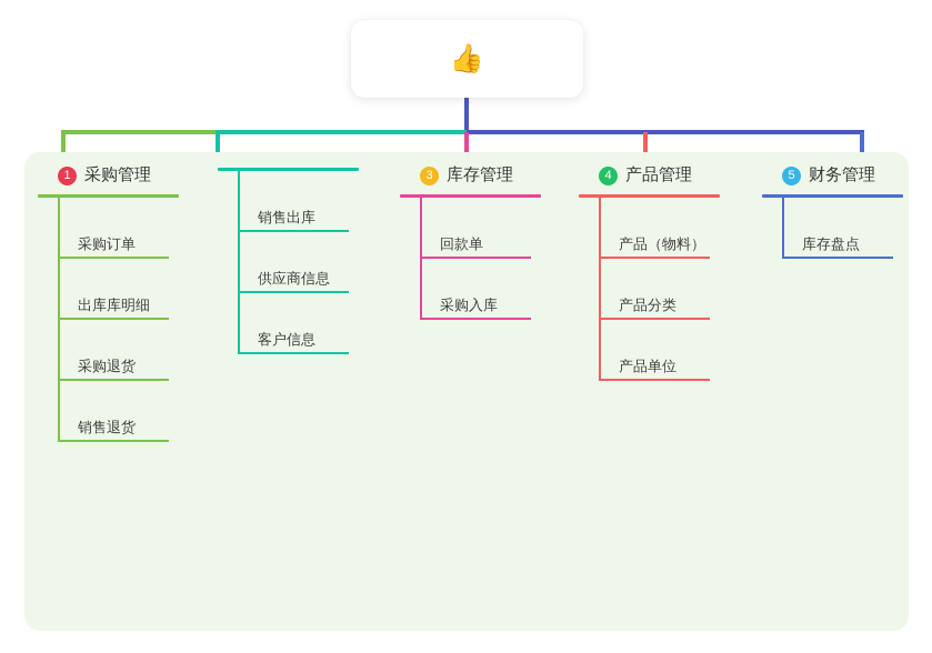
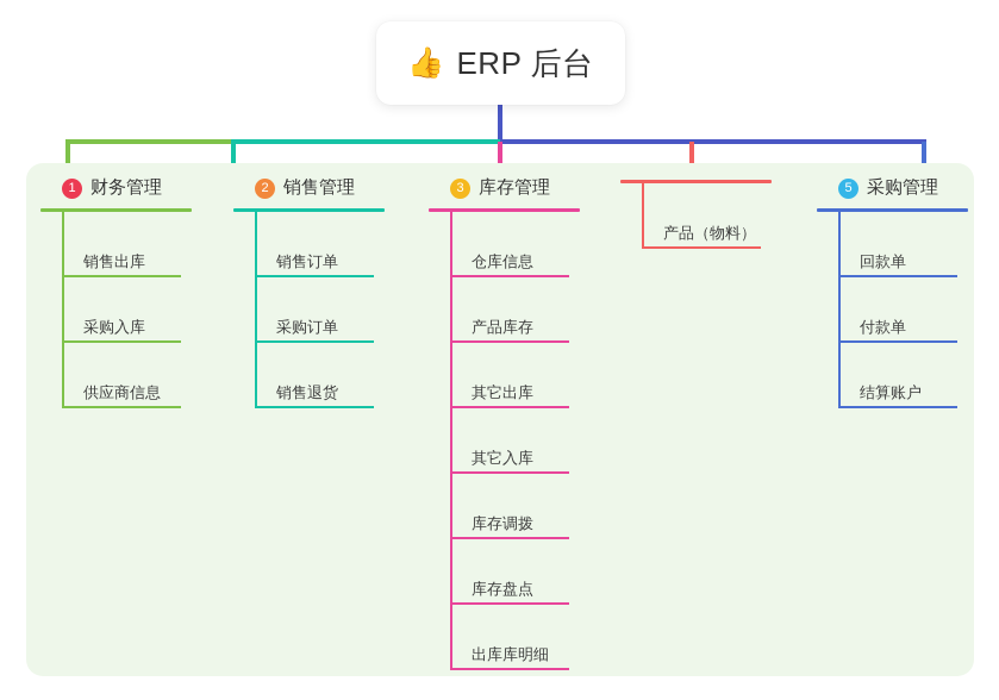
  👍
+ ERP 后台
  1
- 采购管理
+ 财务管理
- 采购订单
+ 销售出库
- 出库库明细
+ 采购入库
- 采购退货
- 销售退货
+ 供应商信息
+ 2
+ 销售管理
+ 销售订单
- 销售出库
+ 采购订单
- 供应商信息
+ 销售退货
- 客户信息
  3
  库存管理
+ 仓库信息
+ 产品库存
+ 其它出库
+ 其它入库
+ 库存调拨
- 回款单
+ 库存盘点
- 采购入库
+ 出库库明细
- 4
- 产品管理
  产品（物料）
- 产品分类
- 产品单位
  5
- 财务管理
+ 采购管理
- 库存盘点
+ 回款单
+ 付款单
+ 结算账户
